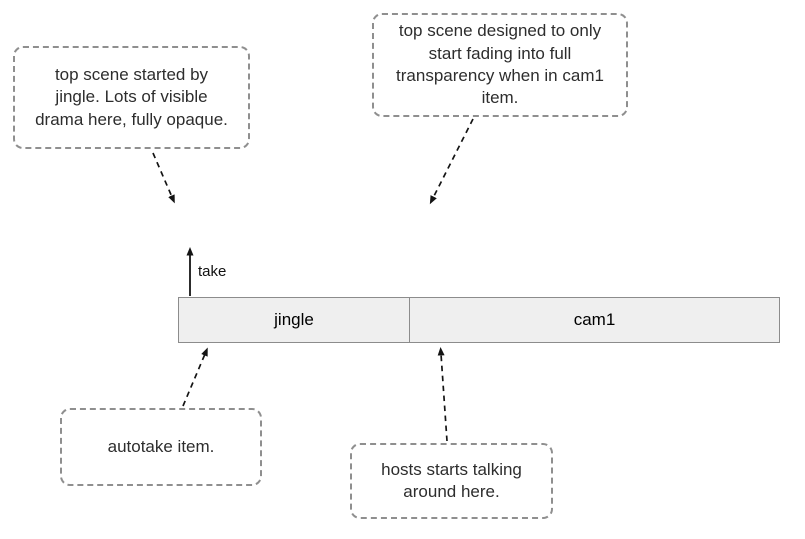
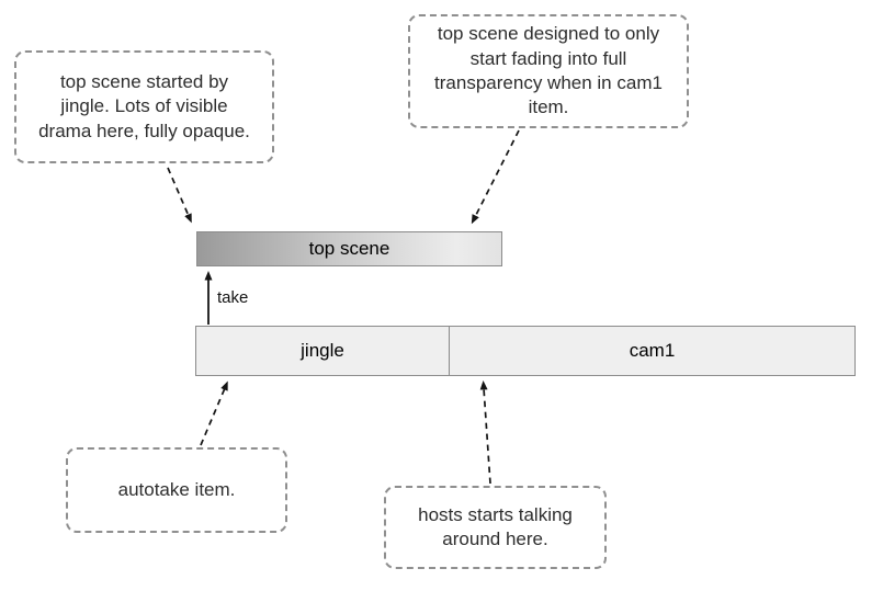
  top scene started by
  jingle. Lots of visible
  drama here, fully opaque.
  top scene designed to only
  start fading into full
  transparency when in cam1
  item.
  autotake item.
  hosts starts talking
  around here.
+ top scene
  jingle
  cam1
  take
